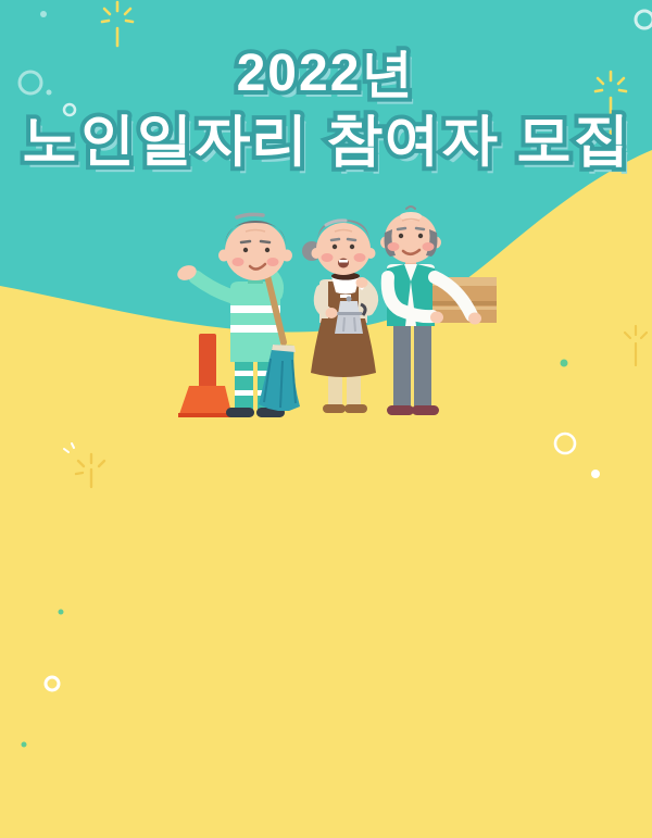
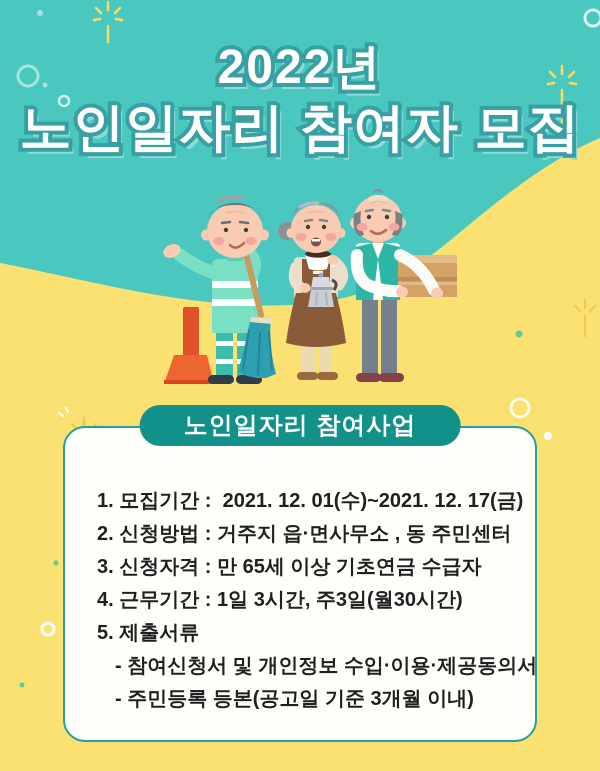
  2022년
  노인일자리 참여자 모집
+ 1. 모집기간 : 2021. 12. 01(수)~2021. 12. 17(금)
+ 2. 신청방법 : 거주지 읍·면사무소 , 동 주민센터
+ 3. 신청자격 : 만 65세 이상 기초연금 수급자
+ 4. 근무기간 : 1일 3시간, 주3일(월30시간)
+ 5. 제출서류
+ - 참여신청서 및 개인정보 수입·이용·제공동의서
+ - 주민등록 등본(공고일 기준 3개월 이내)
+ 노인일자리 참여사업
